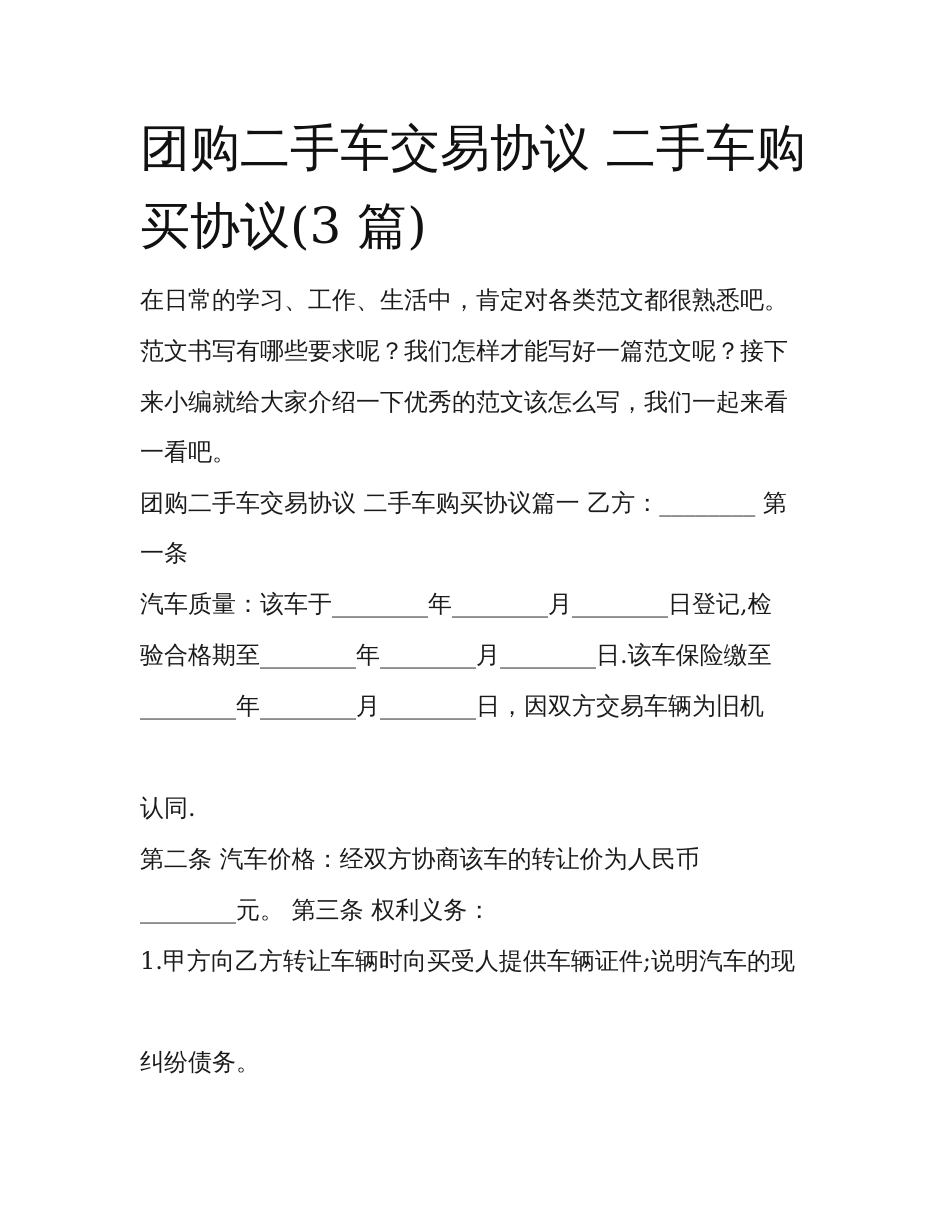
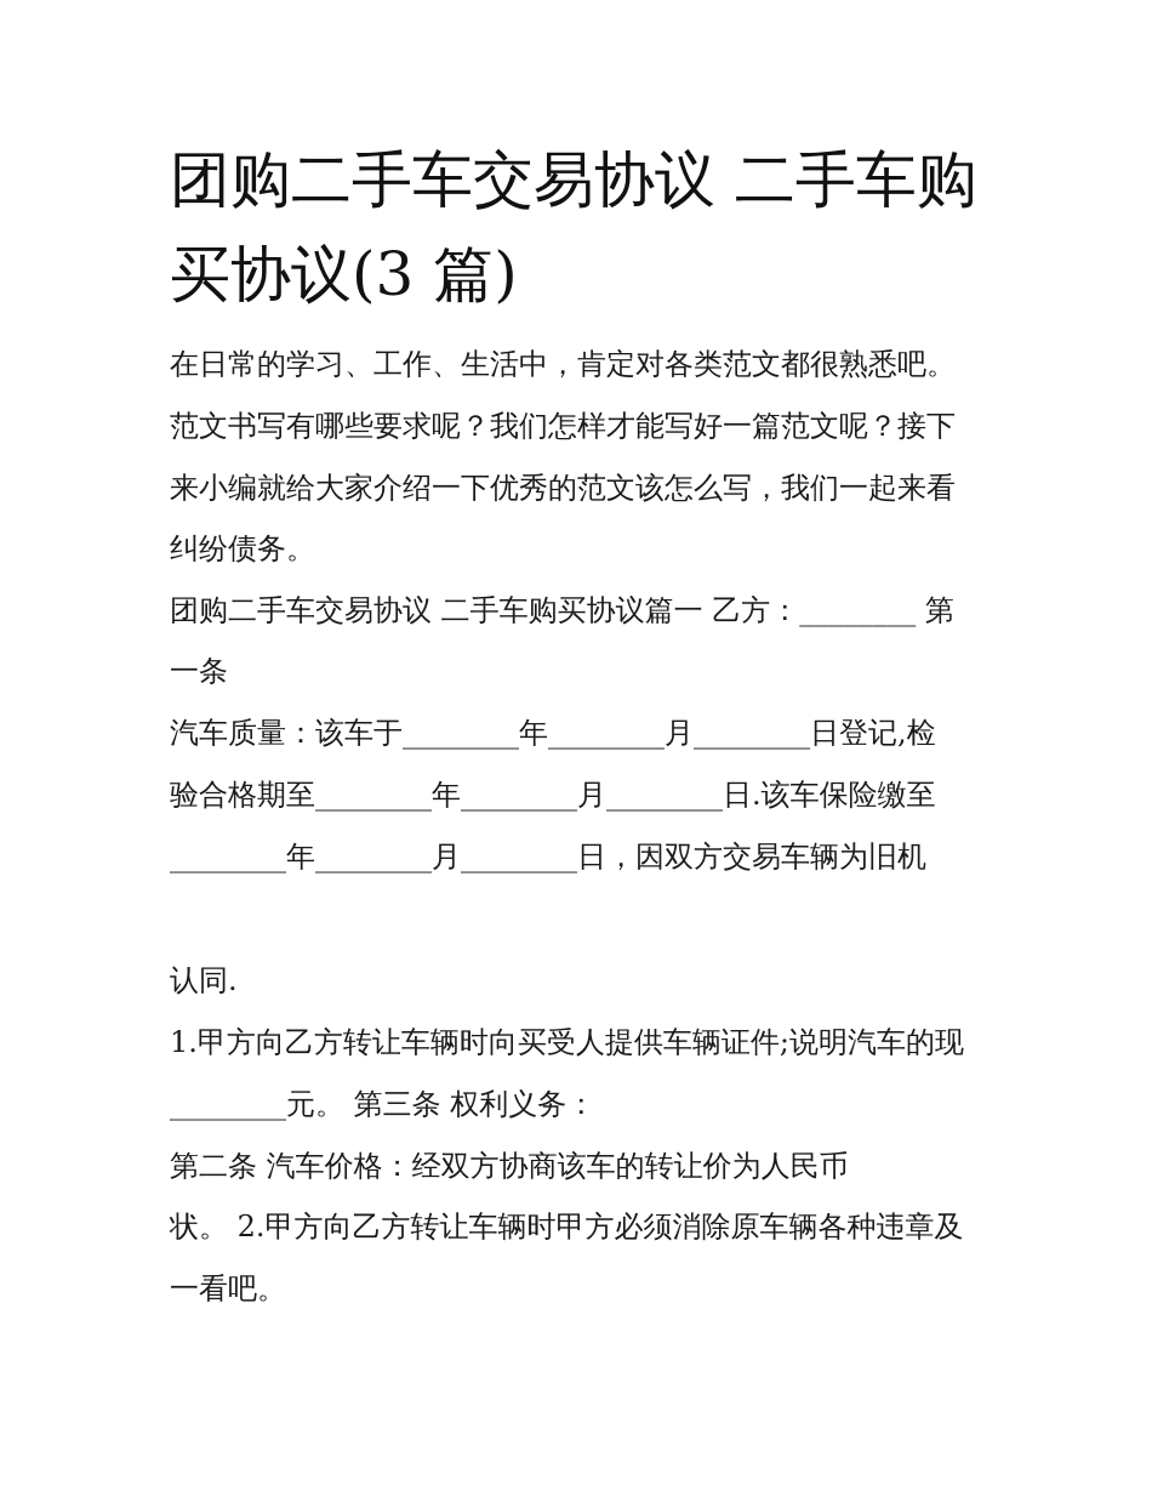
  团购二手车交易协议 二手车购
  买协议(3 篇)
  在日常的学习、工作、生活中，肯定对各类范文都很熟悉吧。
  范文书写有哪些要求呢？我们怎样才能写好一篇范文呢？接下
  来小编就给大家介绍一下优秀的范文该怎么写，我们一起来看
- 一看吧。
+ 纠纷债务。
  团购二手车交易协议 二手车购买协议篇一 乙方：________ 第
  一条
  汽车质量：该车于________年________月________日登记,检
  验合格期至________年________月________日.该车保险缴至
  ________年________月________日，因双方交易车辆为旧机
  认同.
- 第二条 汽车价格：经双方协商该车的转让价为人民币
+ 1.甲方向乙方转让车辆时向买受人提供车辆证件;说明汽车的现
  ________元。 第三条 权利义务：
- 1.甲方向乙方转让车辆时向买受人提供车辆证件;说明汽车的现
+ 第二条 汽车价格：经双方协商该车的转让价为人民币
+ 状。 2.甲方向乙方转让车辆时甲方必须消除原车辆各种违章及
- 纠纷债务。
+ 一看吧。
